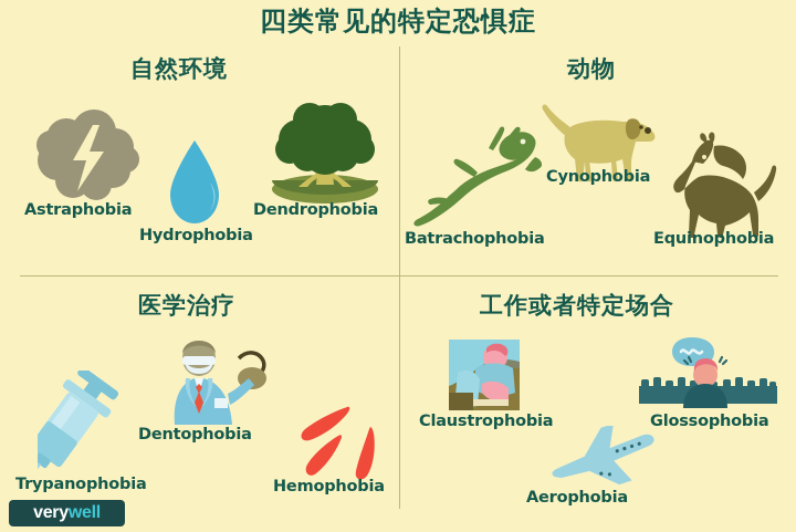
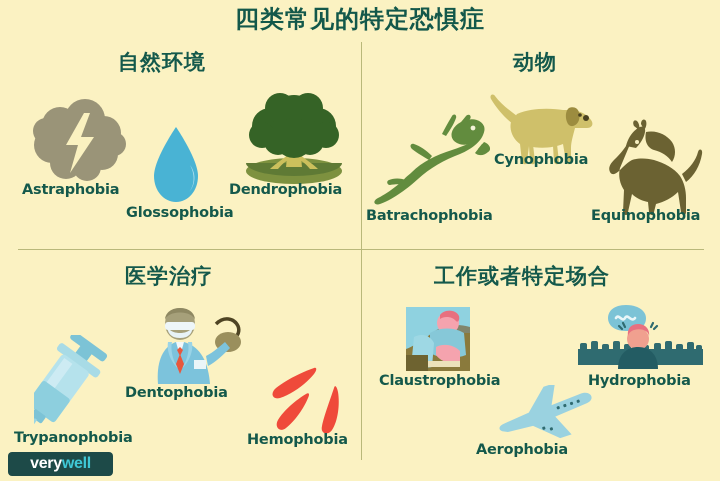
  四类常见的特定恐惧症
  自然环境
  Astraphobia
- Hydrophobia
+ Glossophobia
  Dendrophobia
  动物
  Batrachophobia
  Cynophobia
  Equinophobia
  医学治疗
  Trypanophobia
  Dentophobia
  Hemophobia
  工作或者特定场合
  Claustrophobia
  Aerophobia
- Glossophobia
+ Hydrophobia
  very
  well
